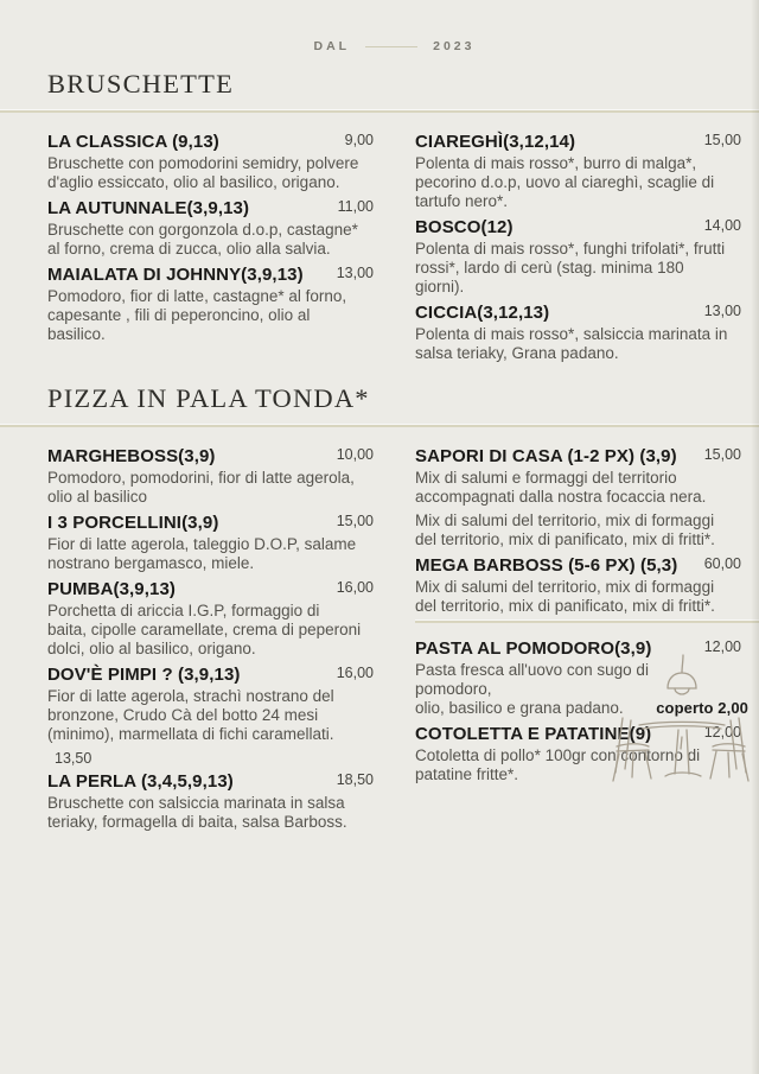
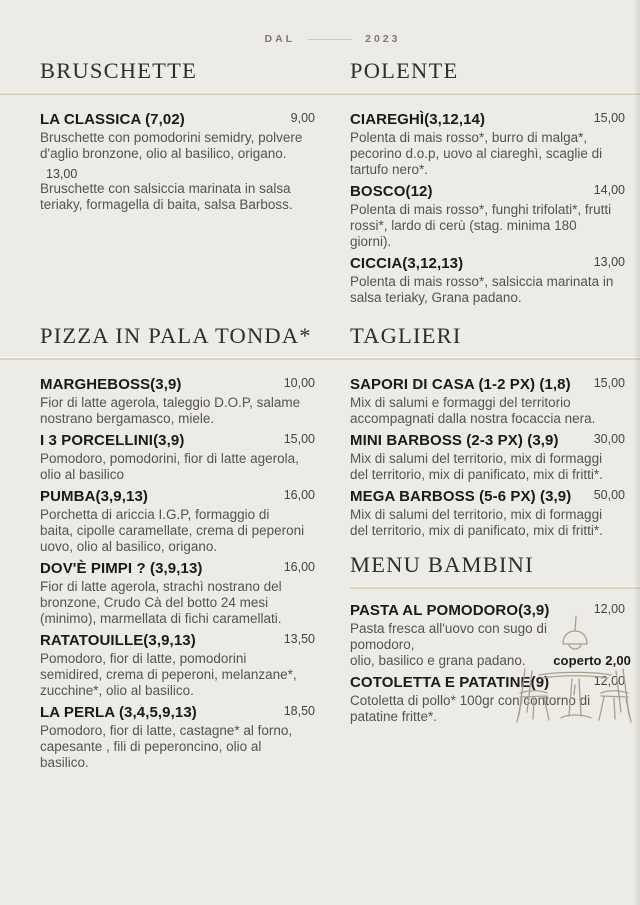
  DAL
  2023
  BRUSCHETTE
+ POLENTE
- LA CLASSICA (9,13)
+ LA CLASSICA (7,02)
  9,00
- Bruschette con pomodorini semidry, polvere d'aglio essiccato, olio al basilico, origano.
+ Bruschette con pomodorini semidry, polvere d'aglio bronzone, olio al basilico, origano.
- LA AUTUNNALE(3,9,13)
- 11,00
- Bruschette con gorgonzola d.o.p, castagne* al forno, crema di zucca, olio alla salvia.
- MAIALATA DI JOHNNY(3,9,13)
  13,00
- Pomodoro, fior di latte, castagne* al forno, capesante , fili di peperoncino, olio al basilico.
+ Bruschette con salsiccia marinata in salsa teriaky, formagella di baita, salsa Barboss.
  CIAREGHÌ(3,12,14)
  15,00
  Polenta di mais rosso*, burro di malga*, pecorino d.o.p, uovo al ciareghì, scaglie di tartufo nero*.
  BOSCO(12)
  14,00
  Polenta di mais rosso*, funghi trifolati*, frutti rossi*, lardo di cerù (stag. minima 180 giorni).
  CICCIA(3,12,13)
  13,00
  Polenta di mais rosso*, salsiccia marinata in salsa teriaky, Grana padano.
  PIZZA IN PALA TONDA*
+ TAGLIERI
  MARGHEBOSS(3,9)
  10,00
- Pomodoro, pomodorini, fior di latte agerola, olio al basilico
+ Fior di latte agerola, taleggio D.O.P, salame nostrano bergamasco, miele.
  I 3 PORCELLINI(3,9)
  15,00
- Fior di latte agerola, taleggio D.O.P, salame nostrano bergamasco, miele.
+ Pomodoro, pomodorini, fior di latte agerola, olio al basilico
  PUMBA(3,9,13)
  16,00
- Porchetta di ariccia I.G.P, formaggio di baita, cipolle caramellate, crema di peperoni dolci, olio al basilico, origano.
+ Porchetta di ariccia I.G.P, formaggio di baita, cipolle caramellate, crema di peperoni uovo, olio al basilico, origano.
  DOV'È PIMPI ? (3,9,13)
  16,00
  Fior di latte agerola, strachì nostrano del bronzone, Crudo Cà del botto 24 mesi (minimo), marmellata di fichi caramellati.
+ RATATOUILLE(3,9,13)
  13,50
+ Pomodoro, fior di latte, pomodorini semidired, crema di peperoni, melanzane*, zucchine*, olio al basilico.
  LA PERLA (3,4,5,9,13)
  18,50
- Bruschette con salsiccia marinata in salsa teriaky, formagella di baita, salsa Barboss.
+ Pomodoro, fior di latte, castagne* al forno, capesante , fili di peperoncino, olio al basilico.
- SAPORI DI CASA (1-2 PX) (3,9)
+ SAPORI DI CASA (1-2 PX) (1,8)
  15,00
  Mix di salumi e formaggi del territorio accompagnati dalla nostra focaccia nera.
+ MINI BARBOSS (2-3 PX) (3,9)
+ 30,00
  Mix di salumi del territorio, mix di formaggi del territorio, mix di panificato, mix di fritti*.
- MEGA BARBOSS (5-6 PX) (5,3)
+ MEGA BARBOSS (5-6 PX) (3,9)
- 60,00
+ 50,00
  Mix di salumi del territorio, mix di formaggi del territorio, mix di panificato, mix di fritti*.
+ MENU BAMBINI
  PASTA AL POMODORO(3,9)
  12,00
  Pasta fresca all'uovo con sugo di pomodoro,
  olio, basilico e grana padano.
  COTOLETTA E PATATINE(9)
  12,00
  Cotoletta di pollo* 100gr con cntorno di patatine fritte*.
  coperto 2,00
